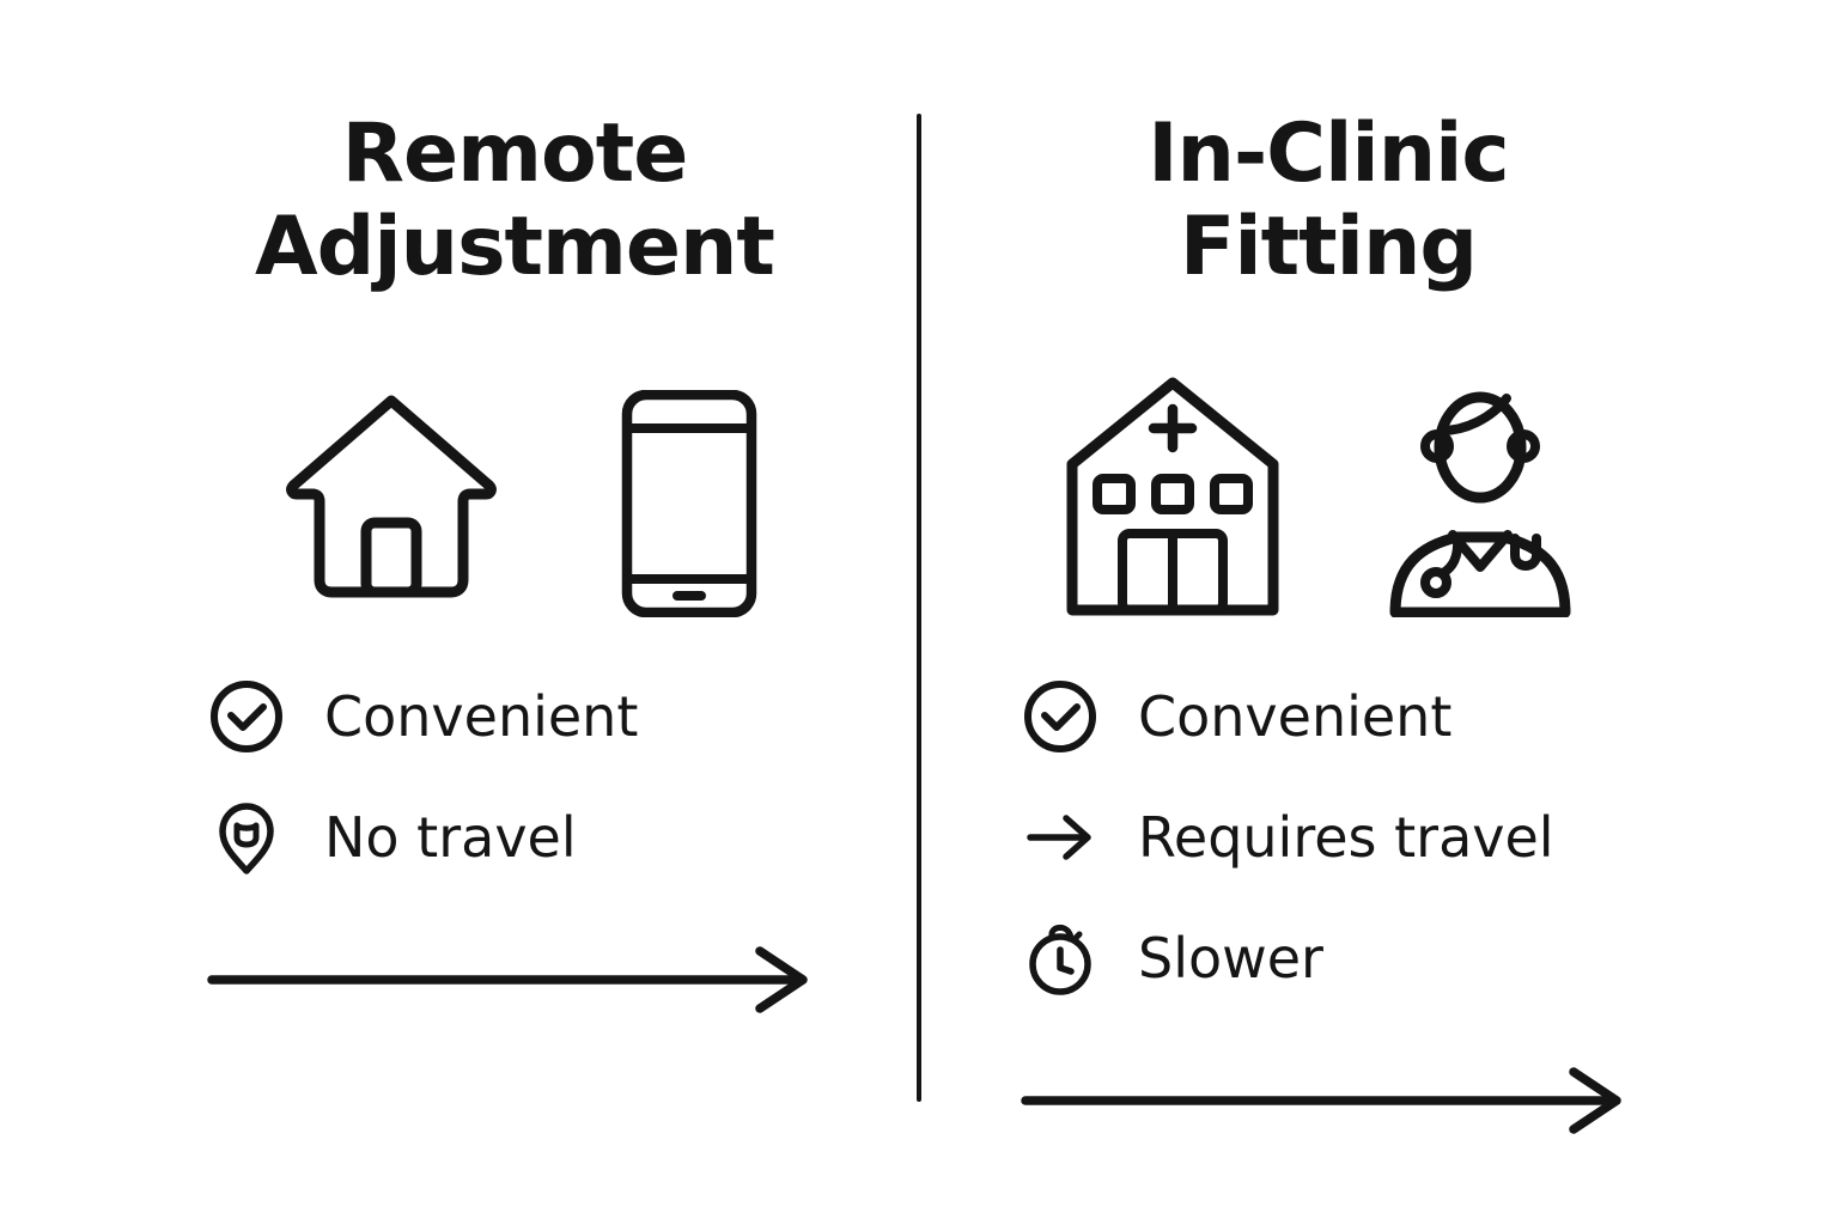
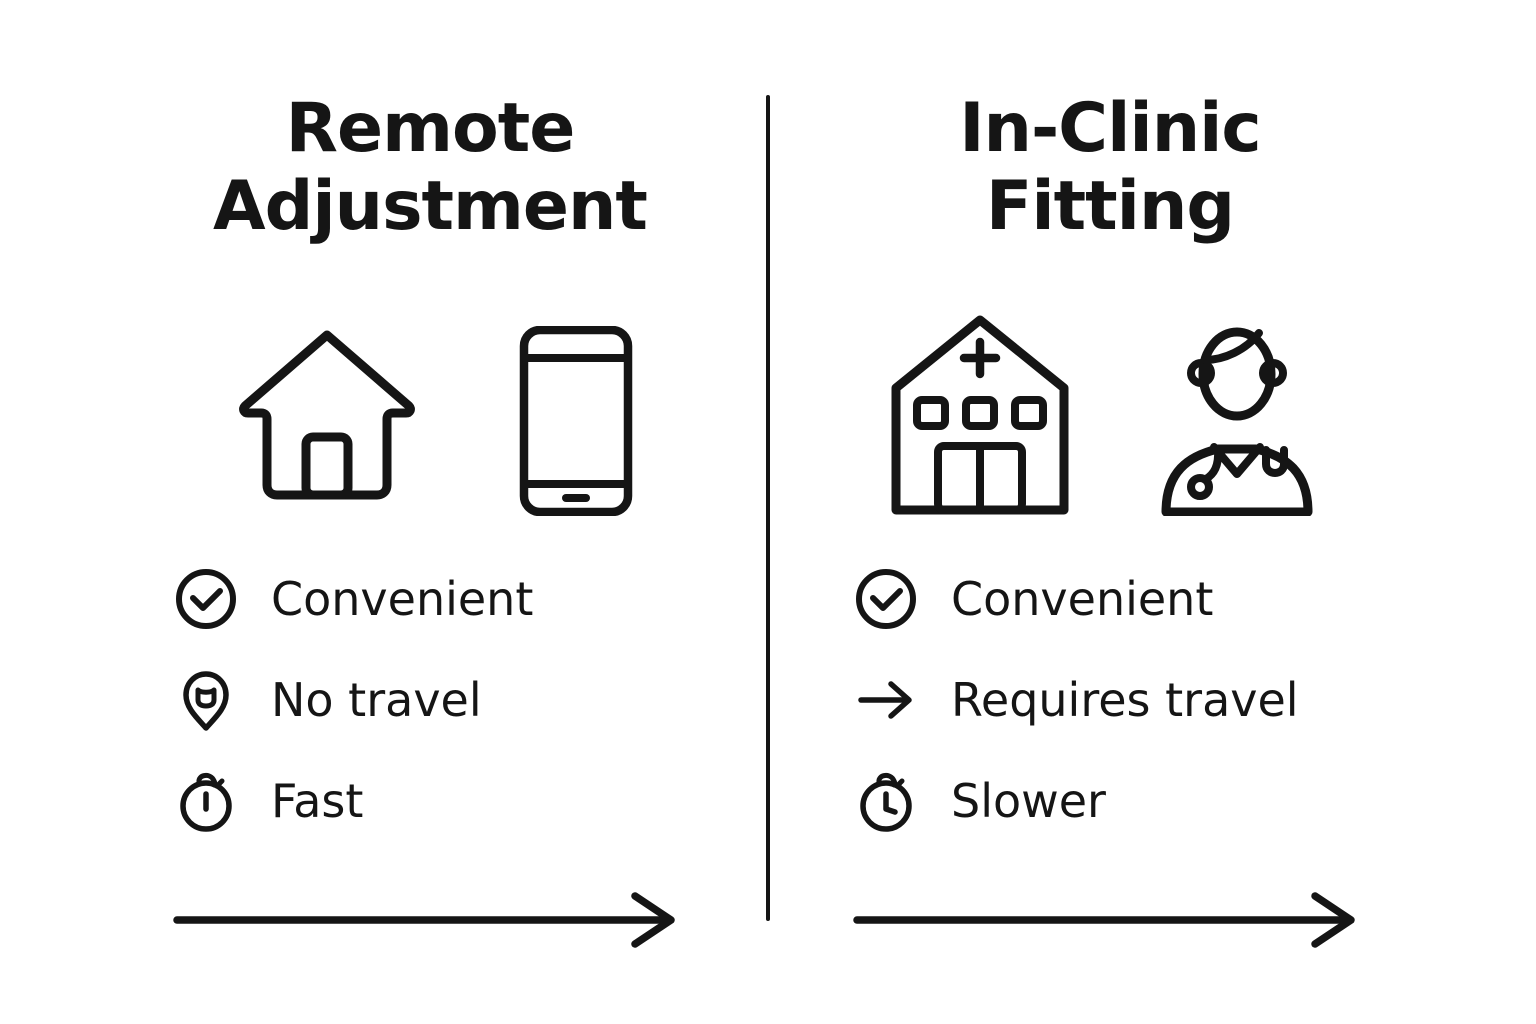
  Remote
  Adjustment
  Convenient
  No travel
+ Fast
  In-Clinic
  Fitting
  Convenient
  Requires travel
  Slower
